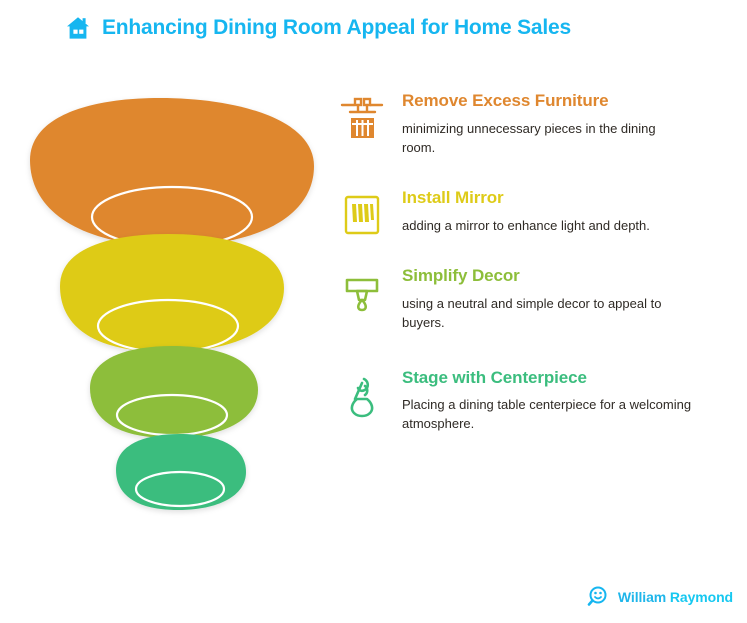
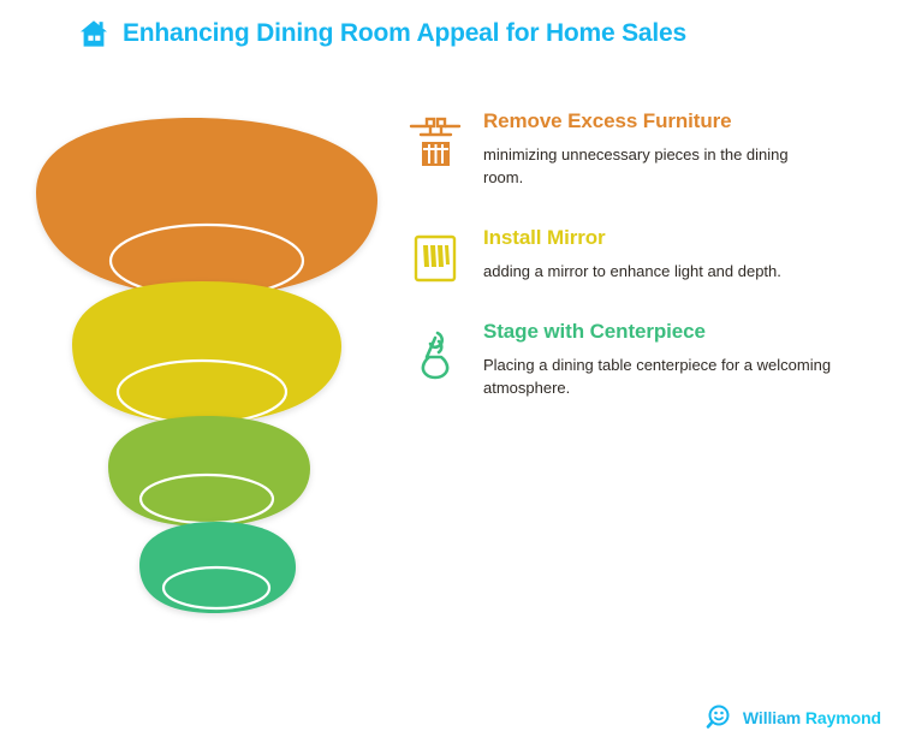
  Enhancing Dining Room Appeal for Home Sales
  Remove Excess Furniture
  minimizing unnecessary pieces in the dining room.
  Install Mirror
  adding a mirror to enhance light and depth.
- Simplify Decor
- using a neutral and simple decor to appeal to buyers.
  Stage with Centerpiece
  Placing a dining table centerpiece for a welcoming atmosphere.
  William Raymond
